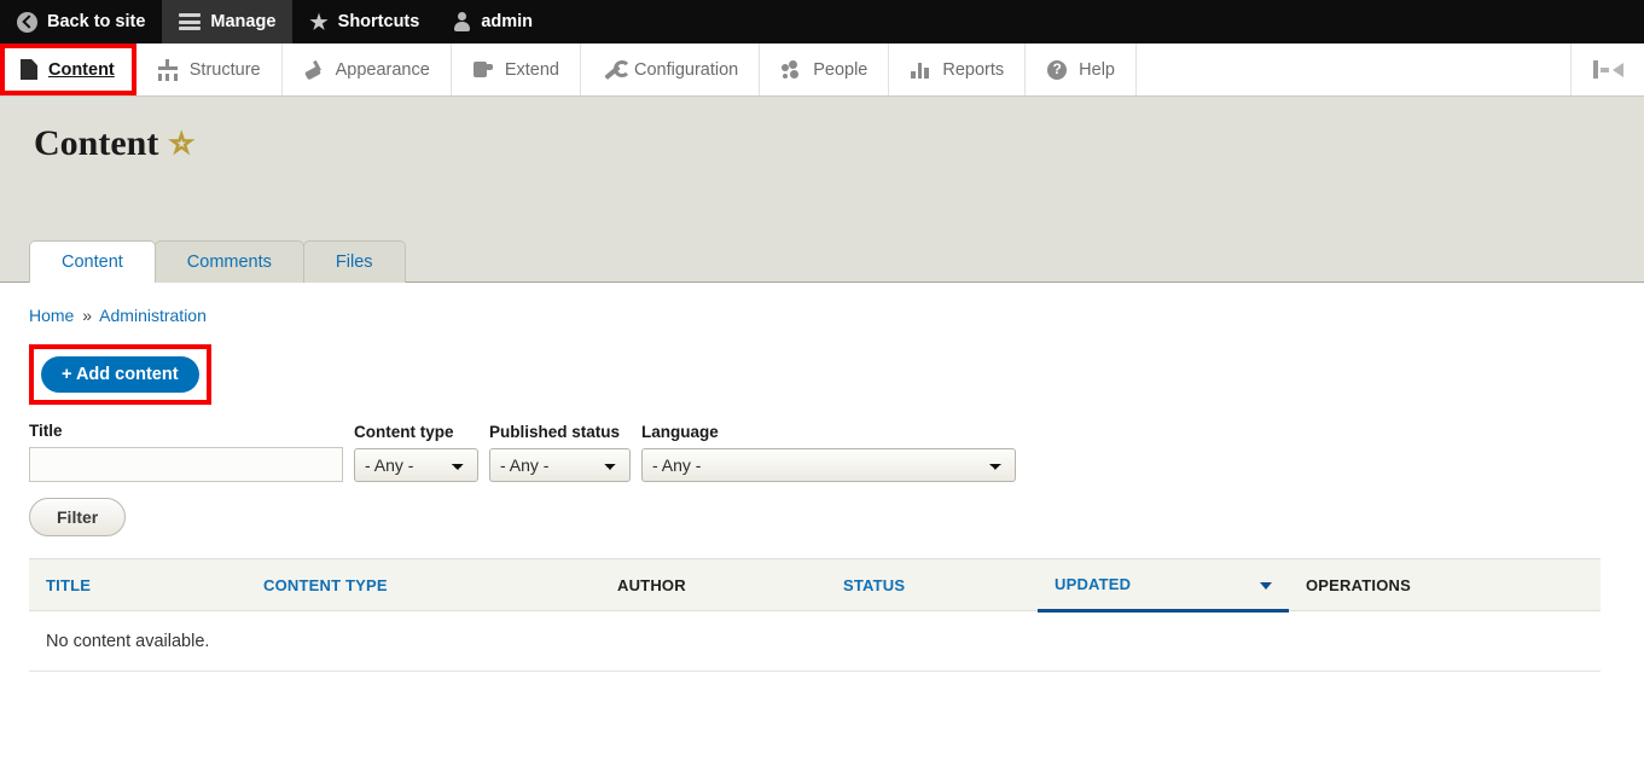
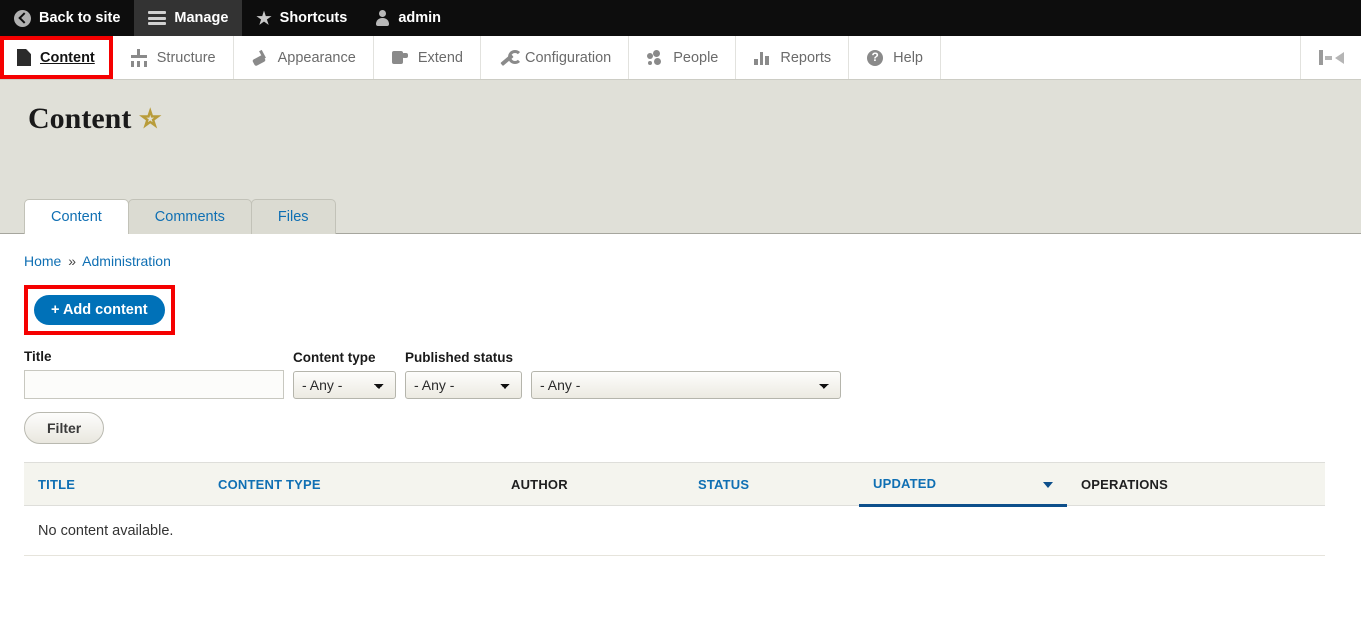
  Back to site
  Manage
  ★
  Shortcuts
  admin
  Content
  Structure
  Appearance
  Extend
  Configuration
  People
  Reports
  Help
  Content
  ☆
  Content
  Comments
  Files
  Home » Administration
  + Add content
  Title
  Content type
  - Any -
  Published status
  - Any -
- Language
  - Any -
  Filter
  TITLE	CONTENT TYPE	AUTHOR	STATUS	UPDATED	OPERATIONS
  No content available.
